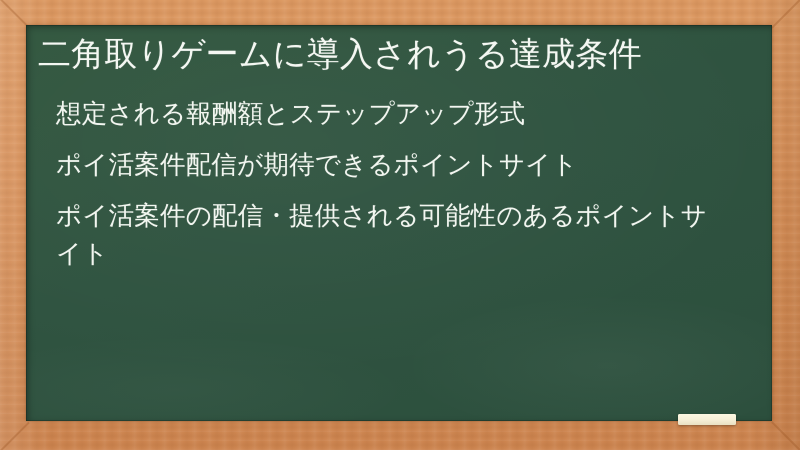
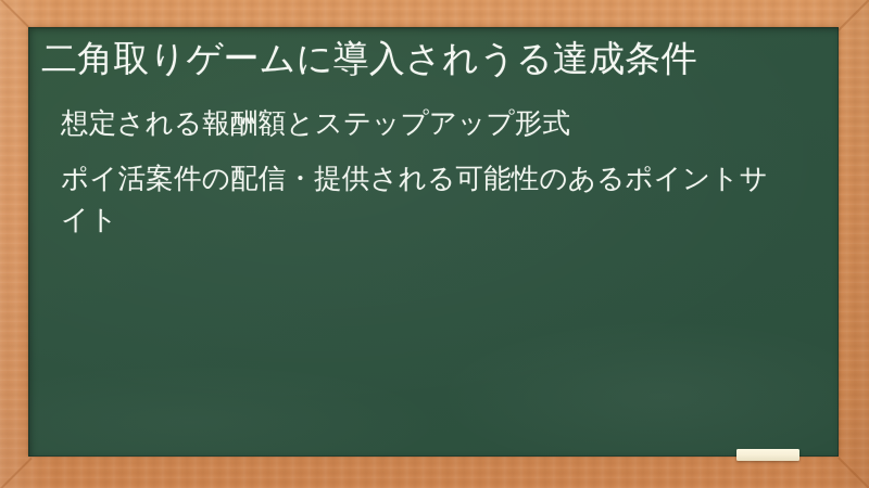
  二角取りゲームに導入されうる達成条件
  想定される報酬額とステップアップ形式
- ポイ活案件配信が期待できるポイントサイト
  ポイ活案件の配信・提供される可能性のあるポイントサイト
